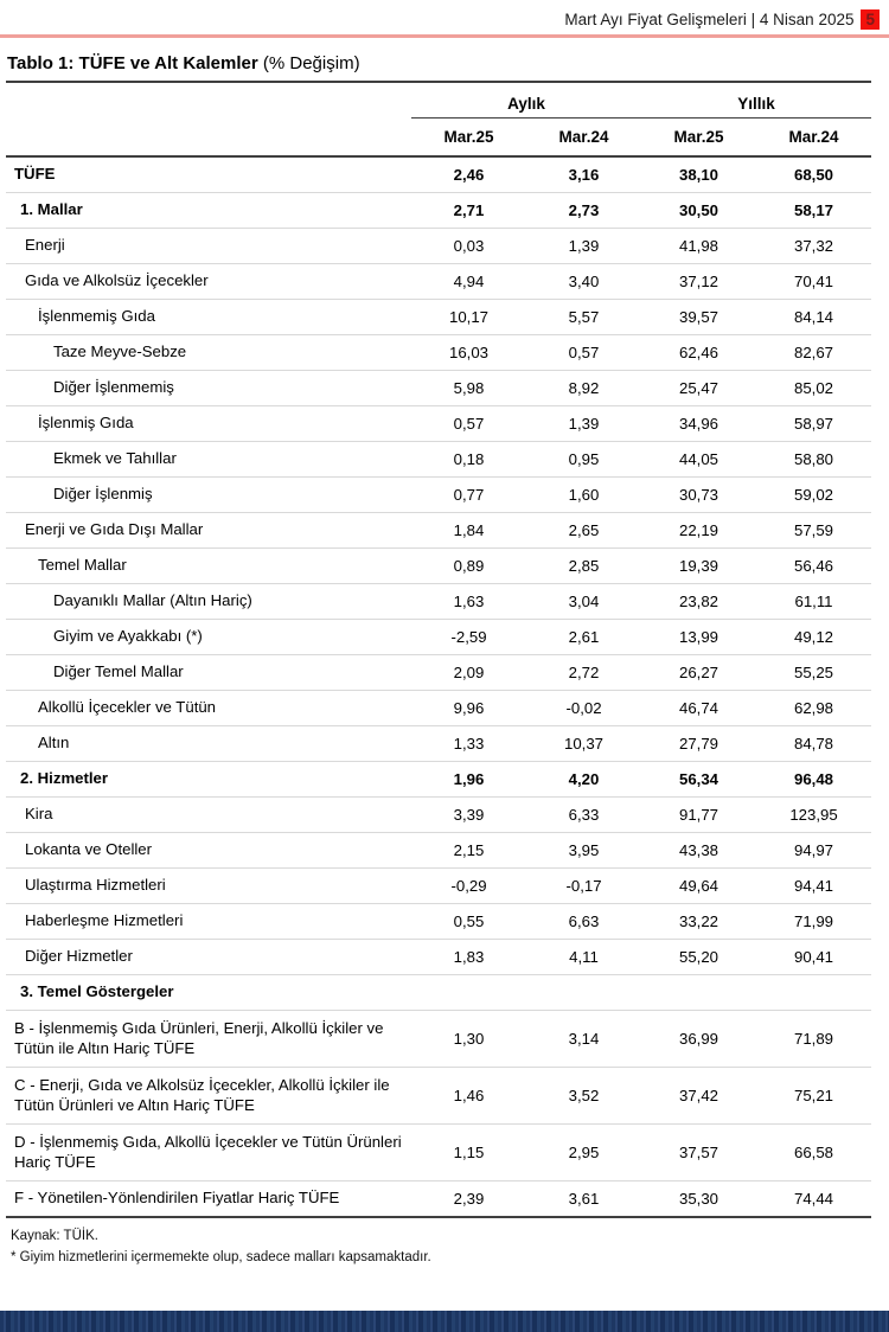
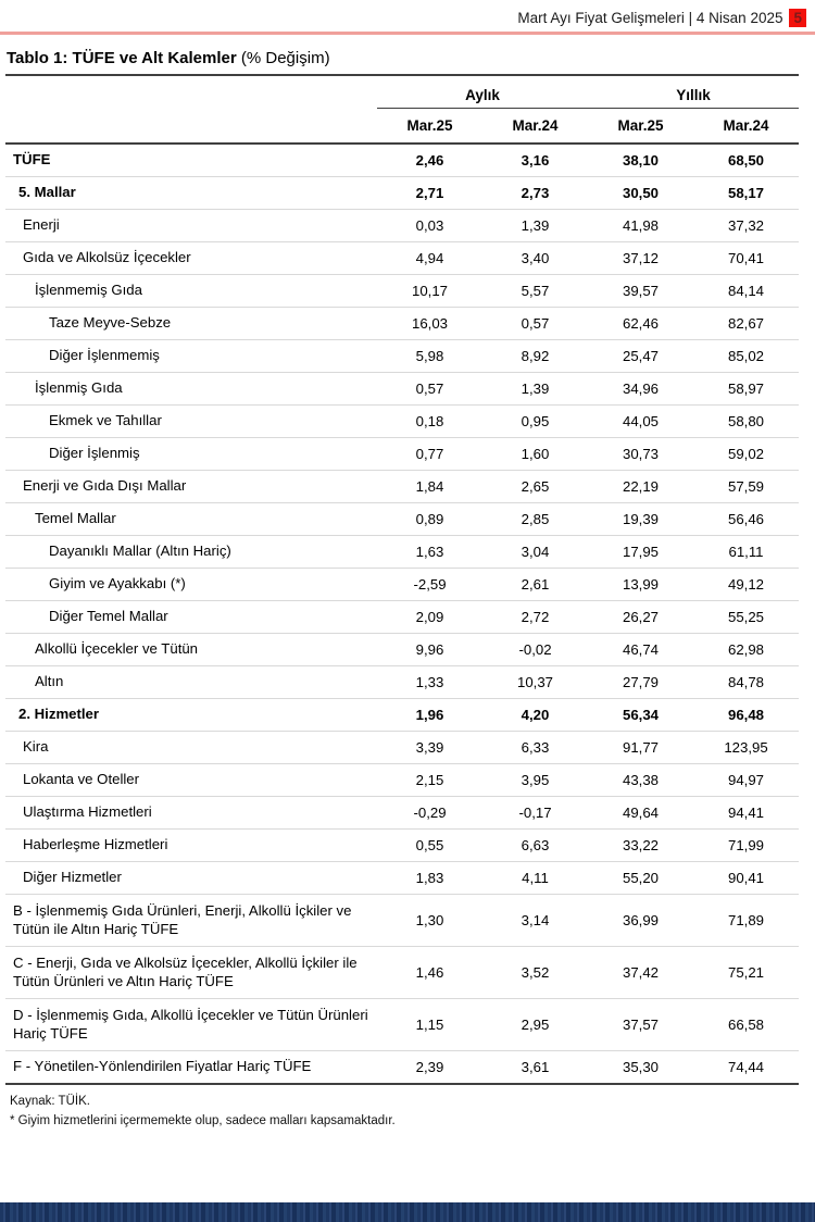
  Mart Ayı Fiyat Gelişmeleri | 4 Nisan 2025 5
  Tablo 1: TÜFE ve Alt Kalemler (% Değişim)
  Aylık
  Yıllık
  Mar.25
  Mar.24
  Mar.25
  Mar.24
  TÜFE
  2,46
  3,16
  38,10
  68,50
- 1. Mallar
+ 5. Mallar
  2,71
  2,73
  30,50
  58,17
  Enerji
  0,03
  1,39
  41,98
  37,32
  Gıda ve Alkolsüz İçecekler
  4,94
  3,40
  37,12
  70,41
  İşlenmemiş Gıda
  10,17
  5,57
  39,57
  84,14
  Taze Meyve-Sebze
  16,03
  0,57
  62,46
  82,67
  Diğer İşlenmemiş
  5,98
  8,92
  25,47
  85,02
  İşlenmiş Gıda
  0,57
  1,39
  34,96
  58,97
  Ekmek ve Tahıllar
  0,18
  0,95
  44,05
  58,80
  Diğer İşlenmiş
  0,77
  1,60
  30,73
  59,02
  Enerji ve Gıda Dışı Mallar
  1,84
  2,65
  22,19
  57,59
  Temel Mallar
  0,89
  2,85
  19,39
  56,46
  Dayanıklı Mallar (Altın Hariç)
  1,63
  3,04
- 23,82
+ 17,95
  61,11
  Giyim ve Ayakkabı (*)
  -2,59
  2,61
  13,99
  49,12
  Diğer Temel Mallar
  2,09
  2,72
  26,27
  55,25
  Alkollü İçecekler ve Tütün
  9,96
  -0,02
  46,74
  62,98
  Altın
  1,33
  10,37
  27,79
  84,78
  2. Hizmetler
  1,96
  4,20
  56,34
  96,48
  Kira
  3,39
  6,33
  91,77
  123,95
  Lokanta ve Oteller
  2,15
  3,95
  43,38
  94,97
  Ulaştırma Hizmetleri
  -0,29
  -0,17
  49,64
  94,41
  Haberleşme Hizmetleri
  0,55
  6,63
  33,22
  71,99
  Diğer Hizmetler
  1,83
  4,11
  55,20
  90,41
- 3. Temel Göstergeler
  B - İşlenmemiş Gıda Ürünleri, Enerji, Alkollü İçkiler ve Tütün ile Altın Hariç TÜFE
  1,30
  3,14
  36,99
  71,89
  C - Enerji, Gıda ve Alkolsüz İçecekler, Alkollü İçkiler ile Tütün Ürünleri ve Altın Hariç TÜFE
  1,46
  3,52
  37,42
  75,21
  D - İşlenmemiş Gıda, Alkollü İçecekler ve Tütün Ürünleri Hariç TÜFE
  1,15
  2,95
  37,57
  66,58
  F - Yönetilen-Yönlendirilen Fiyatlar Hariç TÜFE
  2,39
  3,61
  35,30
  74,44
  Kaynak: TÜİK.
  * Giyim hizmetlerini içermemekte olup, sadece malları kapsamaktadır.
